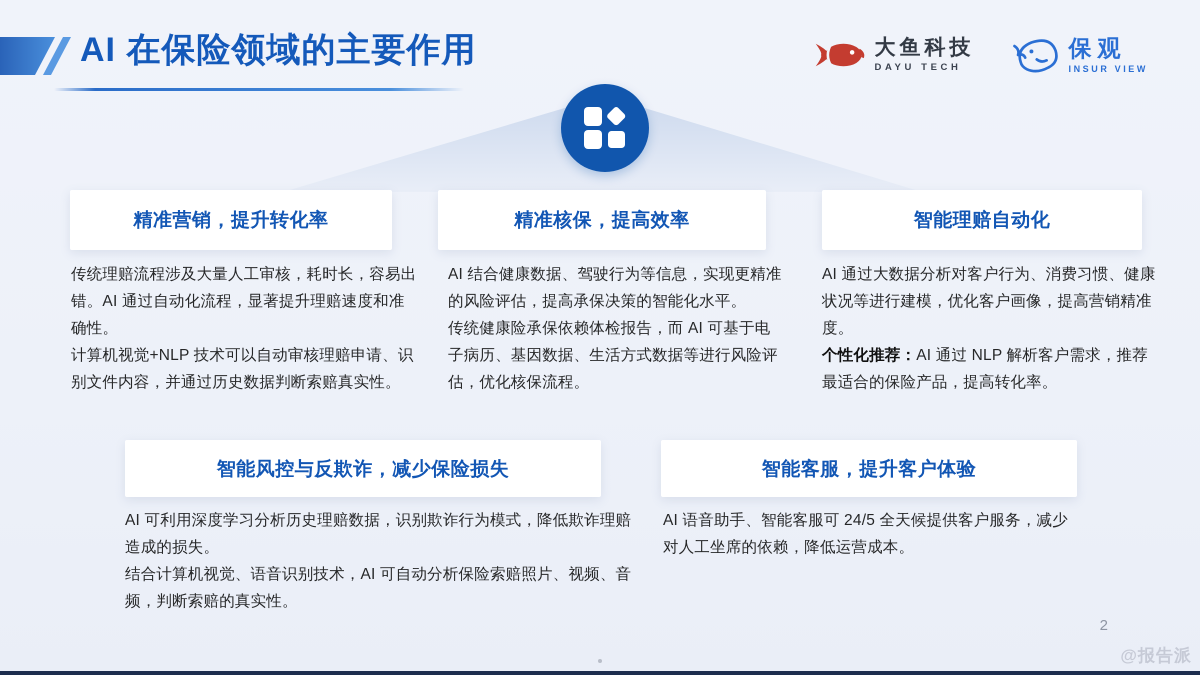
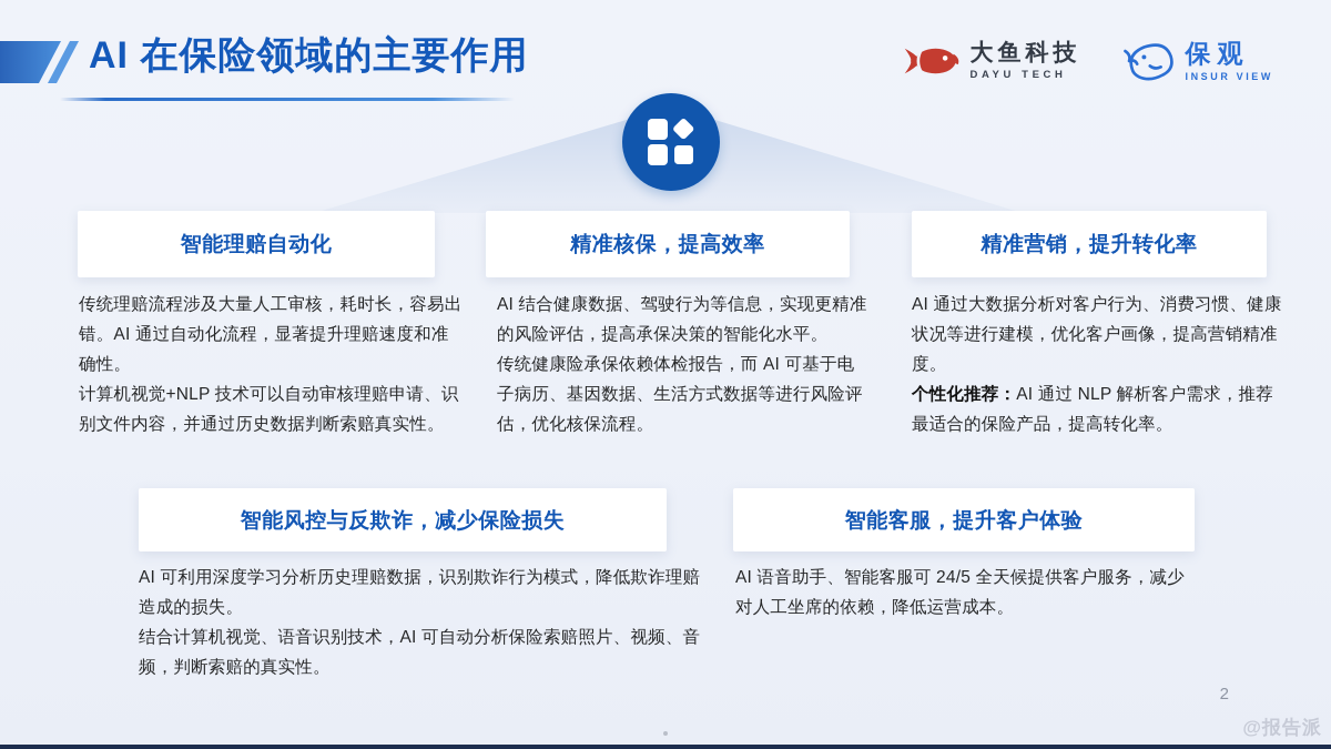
  AI 在保险领域的主要作用
  大鱼科技
  DAYU TECH
  保观
  INSUR VIEW
- 精准营销，提升转化率
+ 智能理赔自动化
  传统理赔流程涉及大量人工审核，耗时长，容易出错。AI 通过自动化流程，显著提升理赔速度和准确性。
  计算机视觉+NLP 技术可以自动审核理赔申请、识别文件内容，并通过历史数据判断索赔真实性。
  精准核保，提高效率
  AI 结合健康数据、驾驶行为等信息，实现更精准的风险评估，提高承保决策的智能化水平。
  传统健康险承保依赖体检报告，而 AI 可基于电子病历、基因数据、生活方式数据等进行风险评估，优化核保流程。
- 智能理赔自动化
+ 精准营销，提升转化率
  AI 通过大数据分析对客户行为、消费习惯、健康状况等进行建模，优化客户画像，提高营销精准度。
  个性化推荐：AI 通过 NLP 解析客户需求，推荐最适合的保险产品，提高转化率。
  智能风控与反欺诈，减少保险损失
  AI 可利用深度学习分析历史理赔数据，识别欺诈行为模式，降低欺诈理赔造成的损失。
  结合计算机视觉、语音识别技术，AI 可自动分析保险索赔照片、视频、音频，判断索赔的真实性。
  智能客服，提升客户体验
  AI 语音助手、智能客服可 24/5 全天候提供客户服务，减少对人工坐席的依赖，降低运营成本。
  2
  @报告派
